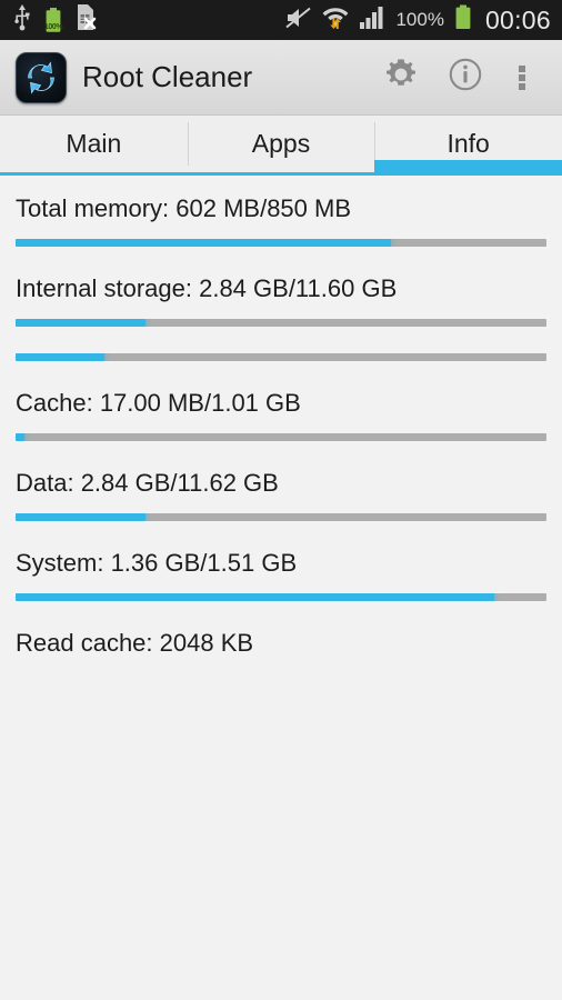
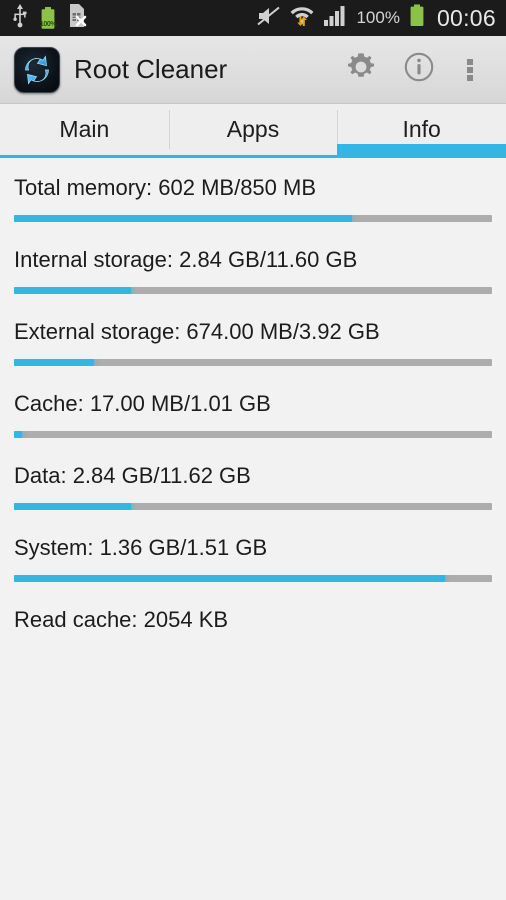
  100%
  00:06
  Root Cleaner
  Main
  Apps
  Info
  Total memory: 602 MB/850 MB
  Internal storage: 2.84 GB/11.60 GB
+ External storage: 674.00 MB/3.92 GB
  Cache: 17.00 MB/1.01 GB
  Data: 2.84 GB/11.62 GB
  System: 1.36 GB/1.51 GB
- Read cache: 2048 KB
+ Read cache: 2054 KB
